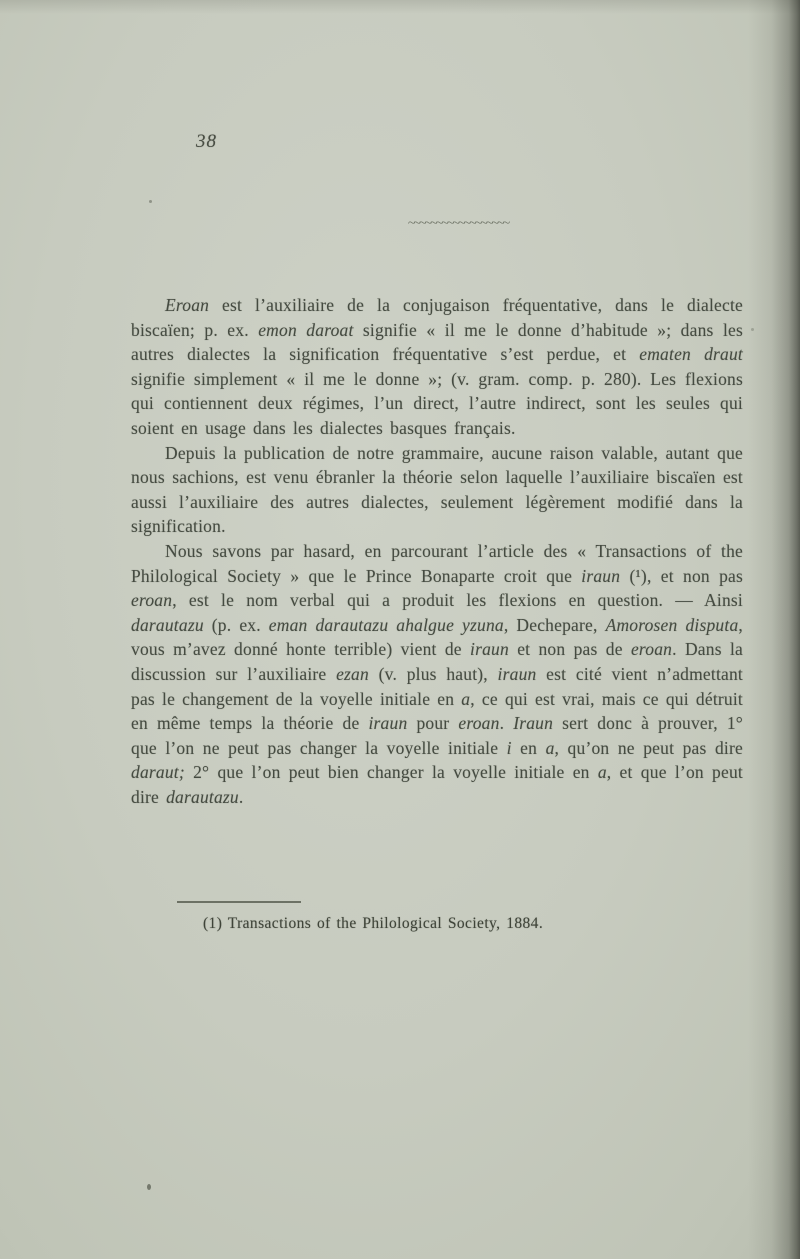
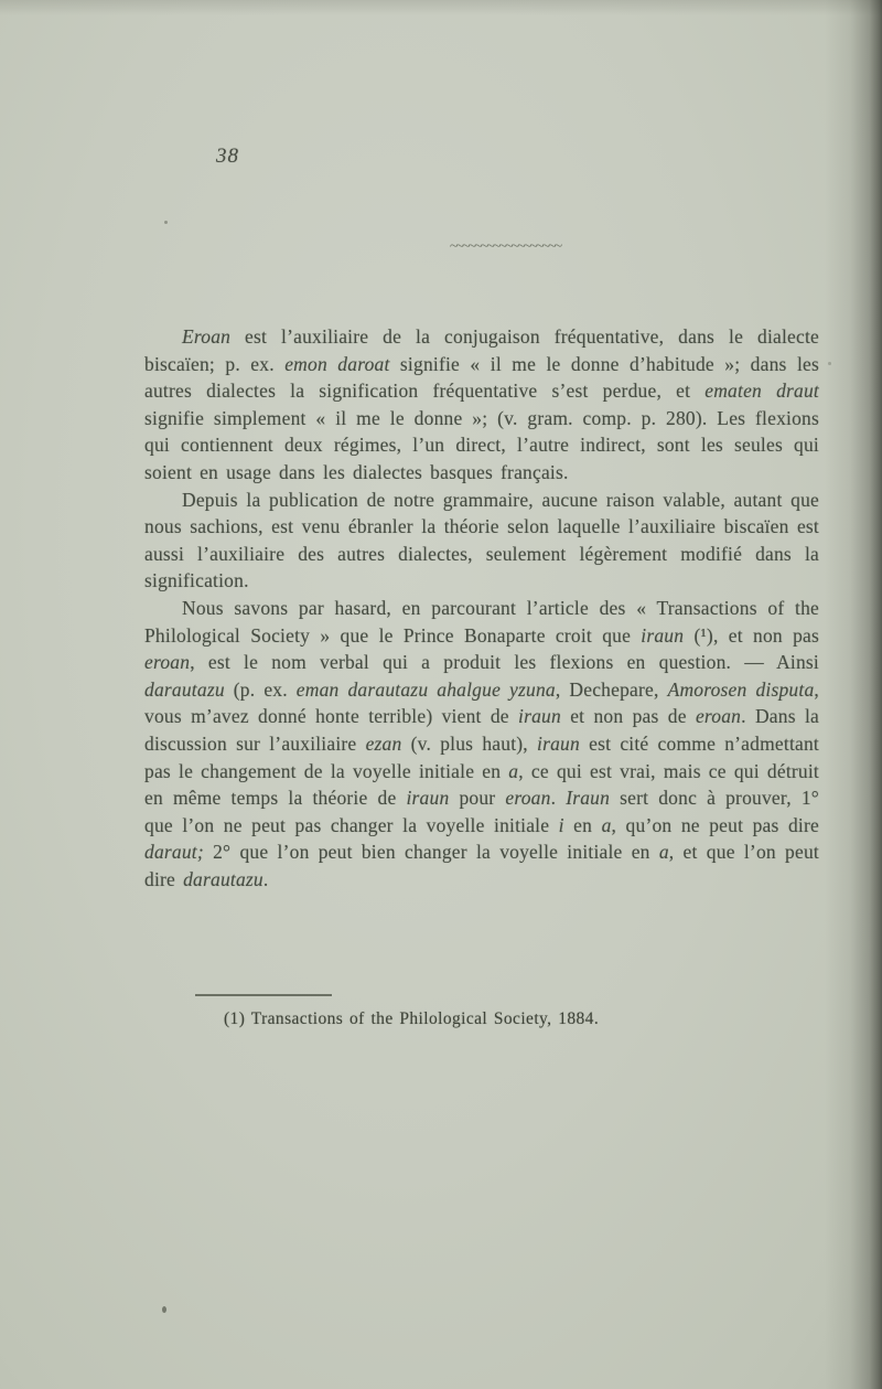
  38
  ~~~~~~~~~~~~~~~~~~
  Eroan est l’auxiliaire de la conjugaison fréquentative, dans le dialecte biscaïen; p. ex. emon daroat signifie « il me le donne d’habitude »; dans les autres dialectes la signification fréquentative s’est perdue, et ematen draut signifie simplement « il me le donne »; (v. gram. comp. p. 280). Les flexions qui contiennent deux régimes, l’un direct, l’autre indirect, sont les seules qui soient en usage dans les dialectes basques français.
  Depuis la publication de notre grammaire, aucune raison valable, autant que nous sachions, est venu ébranler la théorie selon laquelle l’auxiliaire biscaïen est aussi l’auxiliaire des autres dialectes, seulement légèrement modifié dans la signification.
- Nous savons par hasard, en parcourant l’article des « Transactions of the Philological Society » que le Prince Bonaparte croit que iraun (¹), et non pas eroan, est le nom verbal qui a produit les flexions en question. — Ainsi darautazu (p. ex. eman darautazu ahalgue yzuna, Dechepare, Amorosen disputa, vous m’avez donné honte terrible) vient de iraun et non pas de eroan. Dans la discussion sur l’auxiliaire ezan (v. plus haut), iraun est cité vient n’admettant pas le changement de la voyelle initiale en a, ce qui est vrai, mais ce qui détruit en même temps la théorie de iraun pour eroan. Iraun sert donc à prouver, 1° que l’on ne peut pas changer la voyelle initiale i en a, qu’on ne peut pas dire daraut; 2° que l’on peut bien changer la voyelle initiale en a, et que l’on peut dire darautazu.
+ Nous savons par hasard, en parcourant l’article des « Transactions of the Philological Society » que le Prince Bonaparte croit que iraun (¹), et non pas eroan, est le nom verbal qui a produit les flexions en question. — Ainsi darautazu (p. ex. eman darautazu ahalgue yzuna, Dechepare, Amorosen disputa, vous m’avez donné honte terrible) vient de iraun et non pas de eroan. Dans la discussion sur l’auxiliaire ezan (v. plus haut), iraun est cité comme n’admettant pas le changement de la voyelle initiale en a, ce qui est vrai, mais ce qui détruit en même temps la théorie de iraun pour eroan. Iraun sert donc à prouver, 1° que l’on ne peut pas changer la voyelle initiale i en a, qu’on ne peut pas dire daraut; 2° que l’on peut bien changer la voyelle initiale en a, et que l’on peut dire darautazu.
  (1) Transactions of the Philological Society, 1884.
